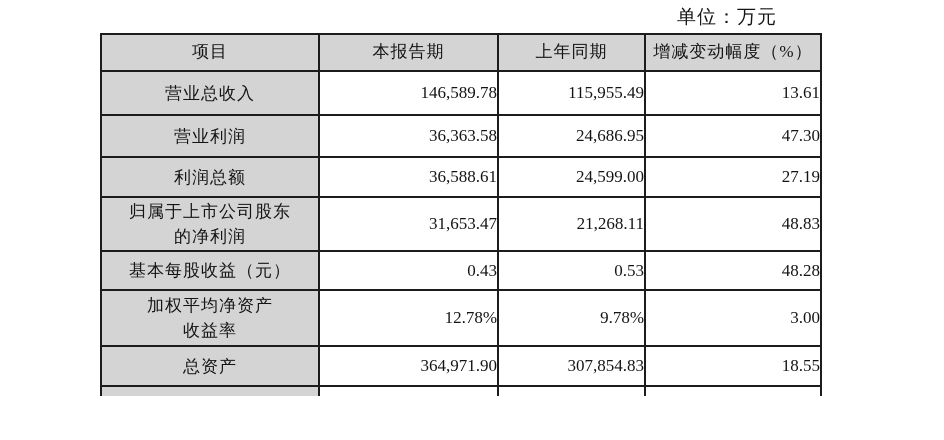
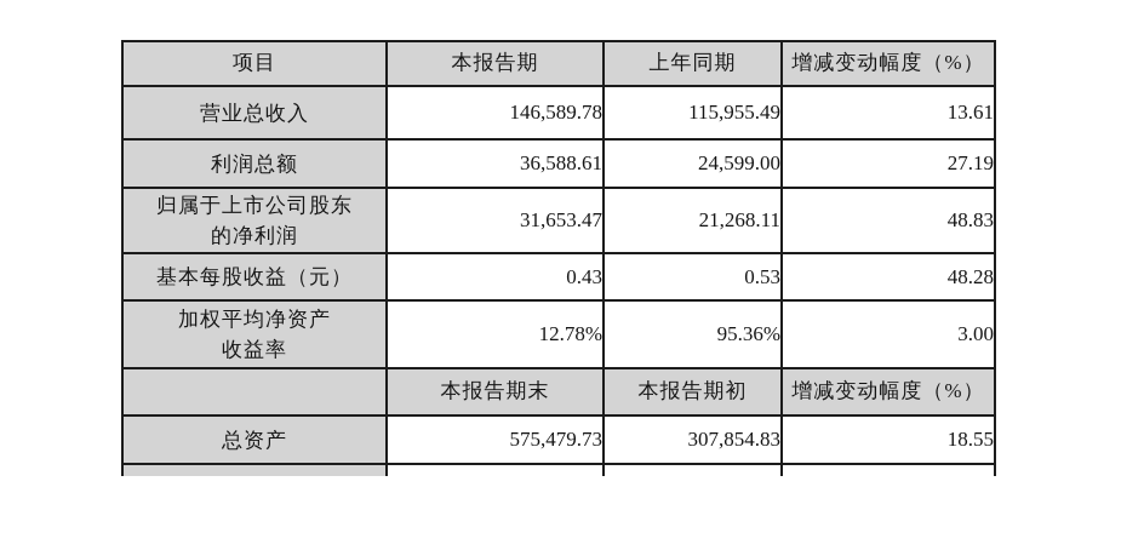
- 单位：万元
  项目	本报告期	上年同期	增减变动幅度（%）
  营业总收入	146,589.78	115,955.49	13.61
- 营业利润	36,363.58	24,686.95	47.30
  利润总额	36,588.61	24,599.00	27.19
  归属于上市公司股东 的净利润	31,653.47	21,268.11	48.83
  基本每股收益（元）	0.43	0.53	48.28
- 加权平均净资产 收益率	12.78%	9.78%	3.00
+ 加权平均净资产 收益率	12.78%	95.36%	3.00
+ 	本报告期末	本报告期初	增减变动幅度（%）
- 总资产	364,971.90	307,854.83	18.55
+ 总资产	575,479.73	307,854.83	18.55
